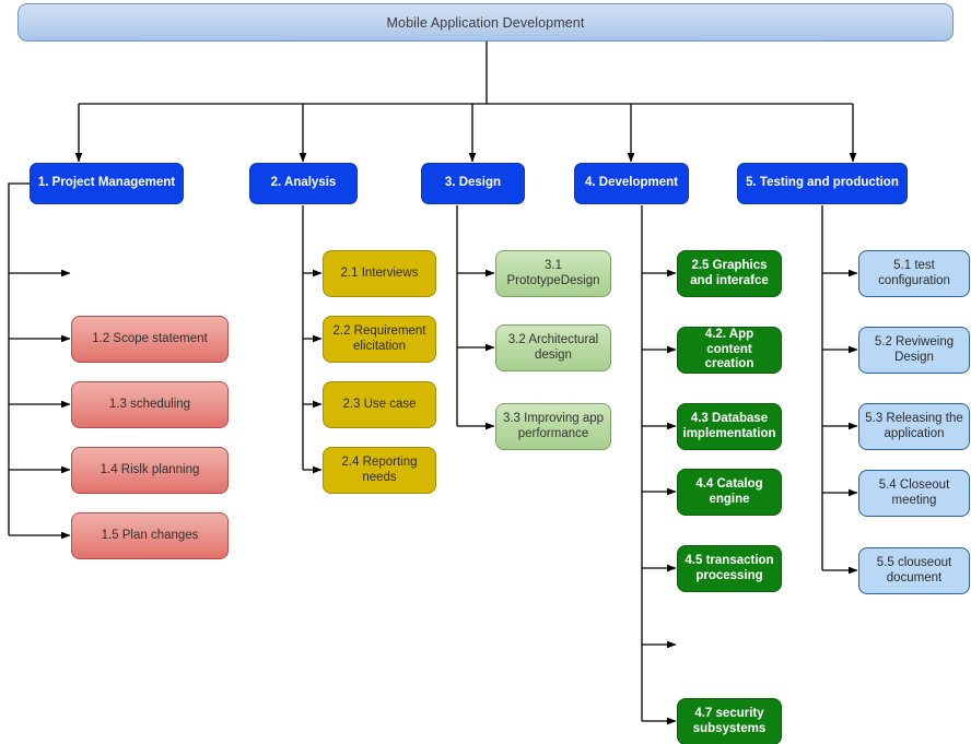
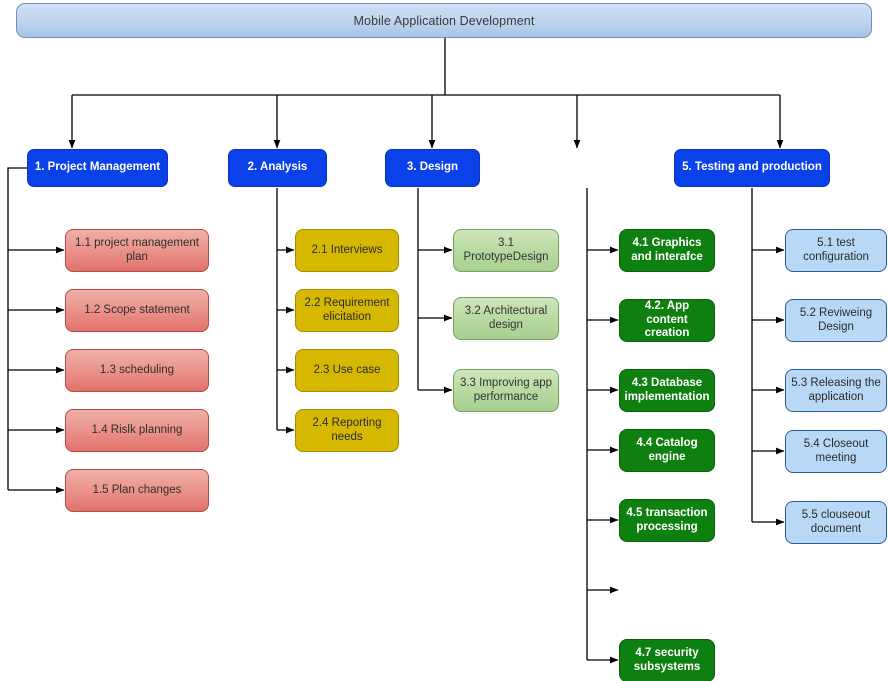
  Mobile Application Development
  1. Project Management
  2. Analysis
  3. Design
- 4. Development
  5. Testing and production
+ 1.1 project management plan
  1.2 Scope statement
  1.3 scheduling
  1.4 Rislk planning
  1.5 Plan changes
  2.1 Interviews
  2.2 Requirement elicitation
  2.3 Use case
  2.4 Reporting needs
  3.1 PrototypeDesign
  3.2 Architectural design
  3.3 Improving app performance
- 2.5 Graphics and interafce
+ 4.1 Graphics and interafce
  4.2. App content creation
  4.3 Database implementation
  4.4 Catalog engine
  4.5 transaction processing
  4.7 security subsystems
  5.1 test configuration
  5.2 Reviweing Design
  5.3 Releasing the application
  5.4 Closeout meeting
  5.5 clouseout document
